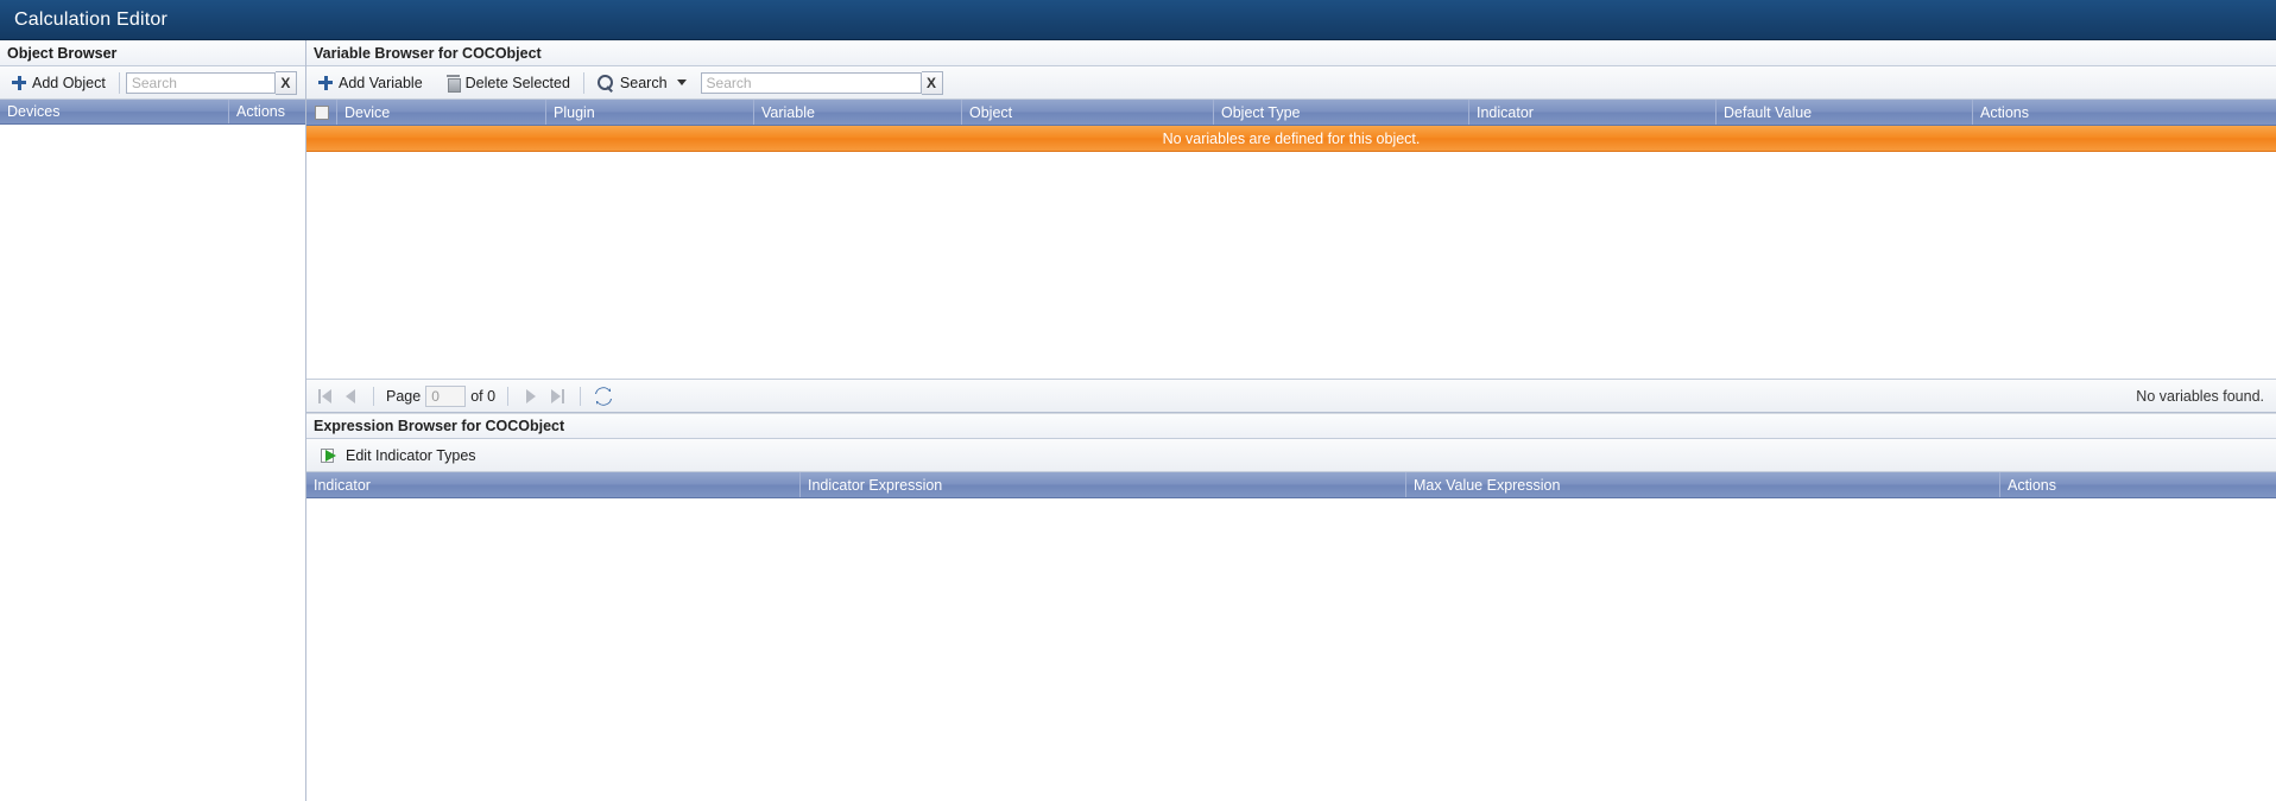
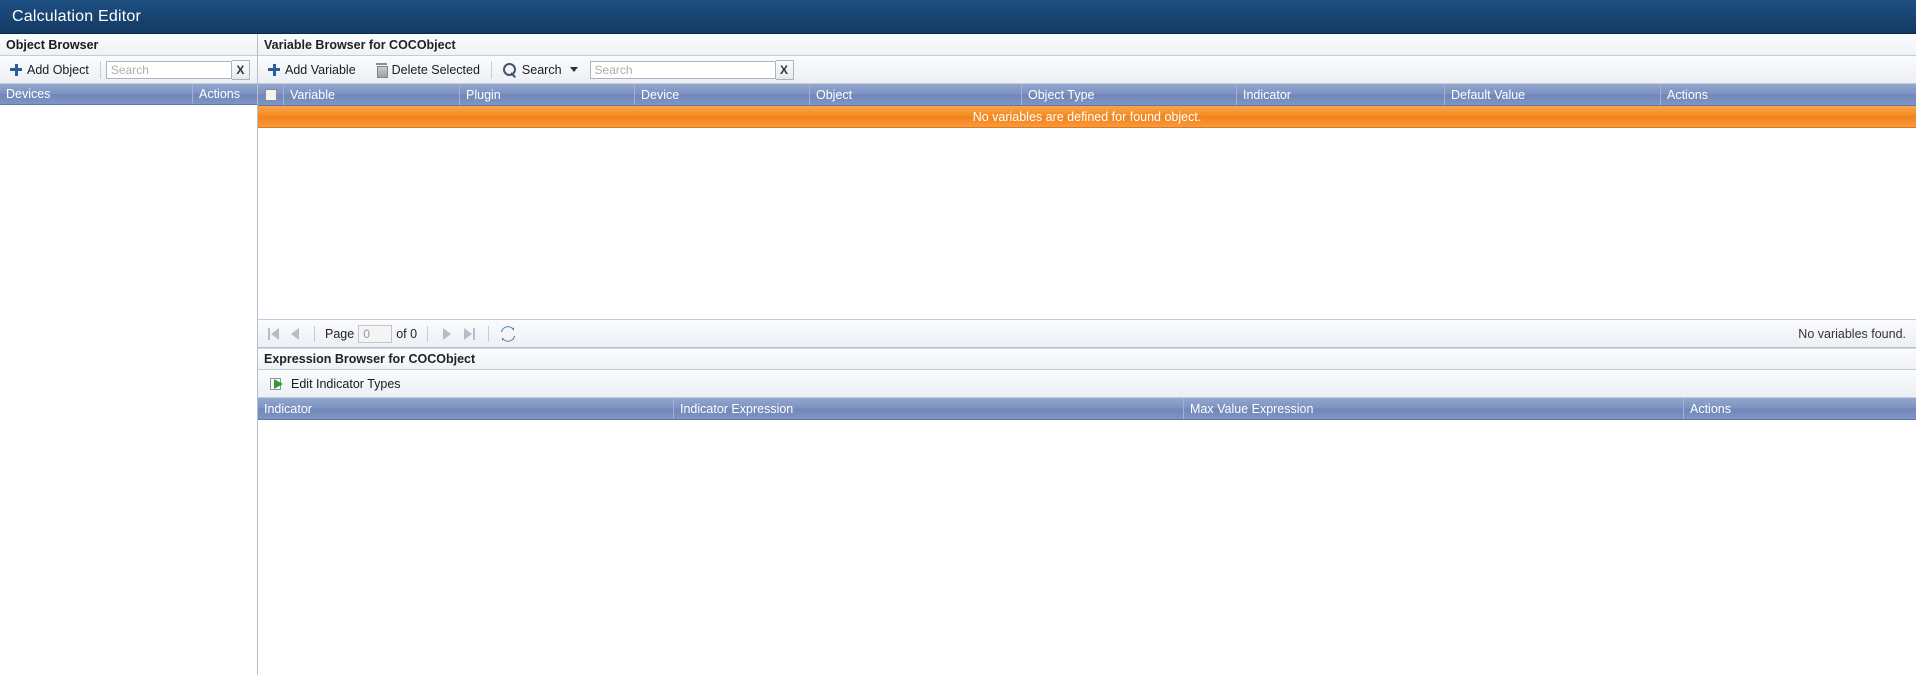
  Calculation Editor
  Object Browser
  Add Object
  Search
  X
  Devices
  Actions
  Variable Browser for COCObject
  Add Variable
  Delete Selected
  Search
  Search
  X
- Device
+ Variable
  Plugin
- Variable
+ Device
  Object
  Object Type
  Indicator
  Default Value
  Actions
- No variables are defined for this object.
+ No variables are defined for found object.
  Page
  0
  of 0
  No variables found.
  Expression Browser for COCObject
  Edit Indicator Types
  Indicator
  Indicator Expression
  Max Value Expression
  Actions
